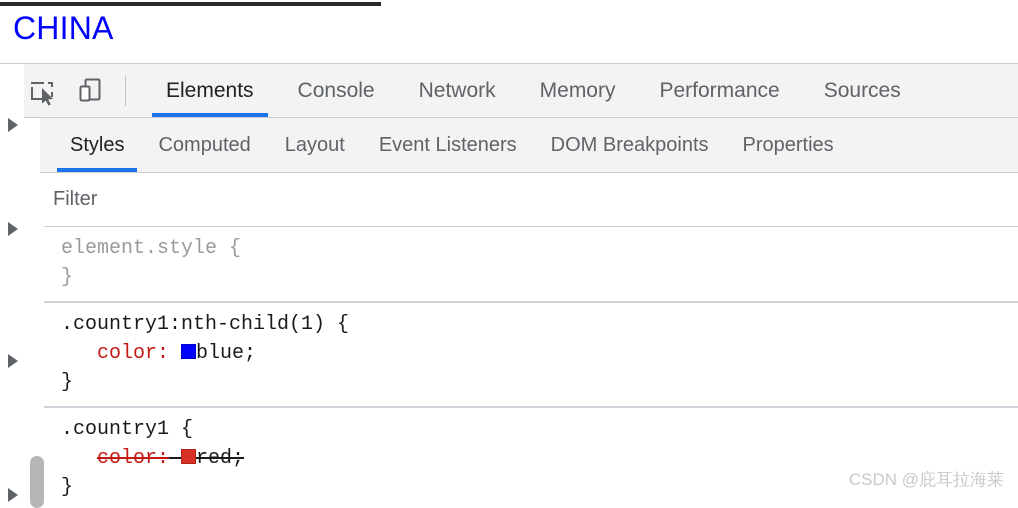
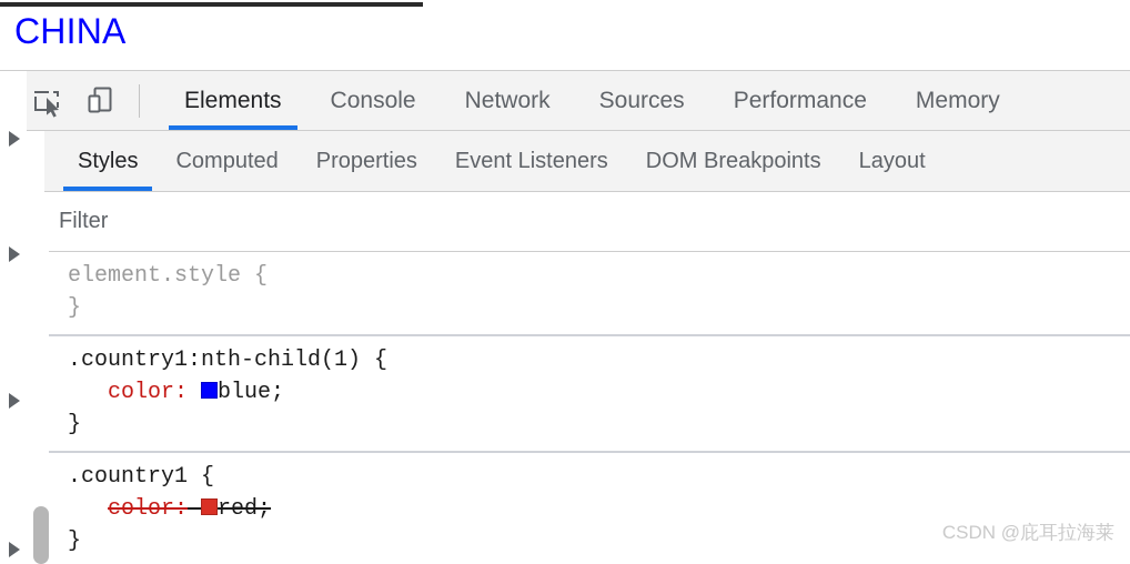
  CHINA
  Elements
  Console
  Network
- Memory
+ Sources
  Performance
- Sources
+ Memory
  Styles
  Computed
- Layout
+ Properties
  Event Listeners
  DOM Breakpoints
- Properties
+ Layout
  Filter
  element.style {
  }
  .country1:nth-child(1) {
  color: blue;
  }
  .country1 {
  color: red;
  }
  CSDN @庇耳拉海莱
